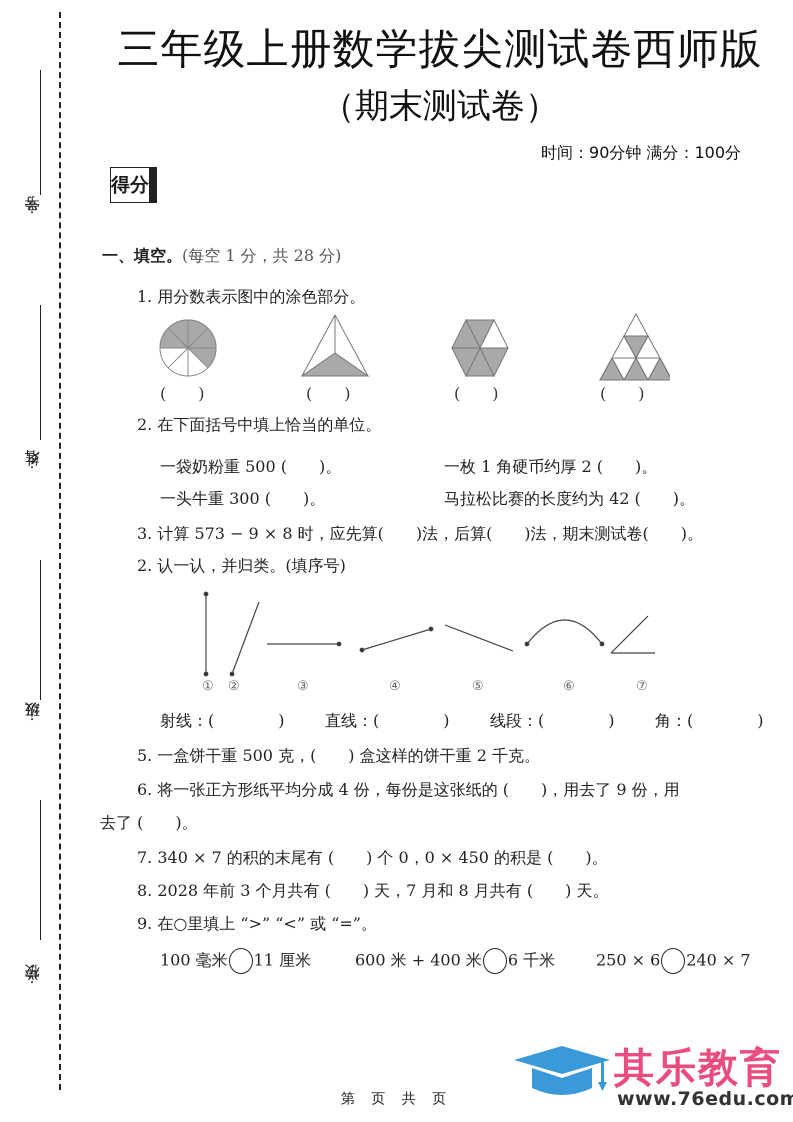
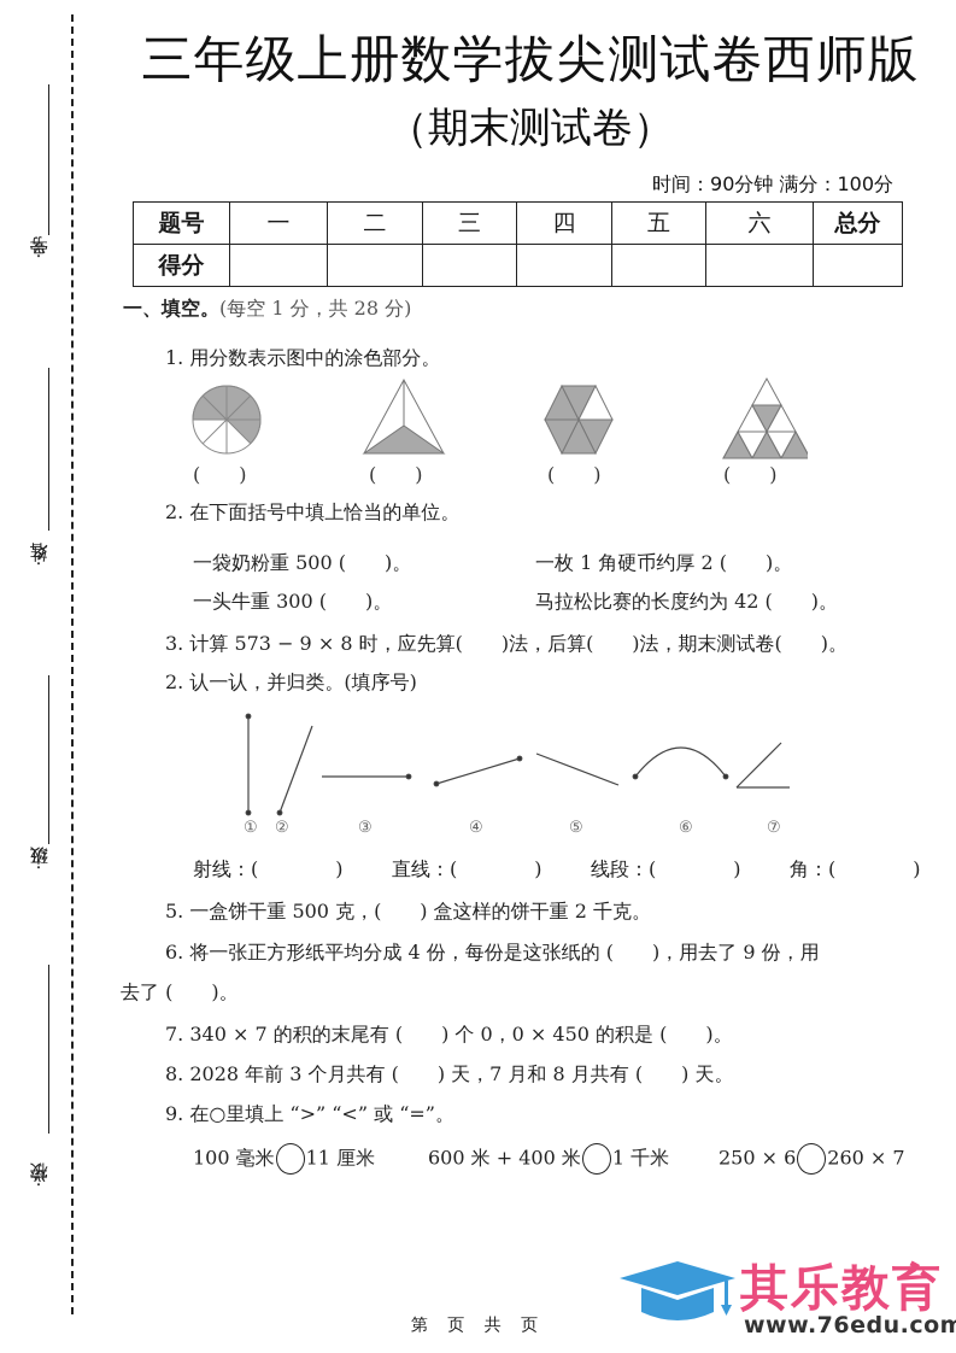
  三年级上册数学拔尖测试卷西师版
  （期末测试卷）
  时间：90分钟 满分：100分
+ 题号	一	二	三	四	五	六	总分
  得分
  一、填空。(每空 1 分，共 28 分)
  1. 用分数表示图中的涂色部分。
  ( )
  ( )
  ( )
  ( )
  2. 在下面括号中填上恰当的单位。
  一袋奶粉重 500 ( )。
  一枚 1 角硬币约厚 2 ( )。
  一头牛重 300 ( )。
  马拉松比赛的长度约为 42 ( )。
  3. 计算 573 − 9 × 8 时，应先算( )法，后算( )法，期末测试卷( )。
  2. 认一认，并归类。(填序号)
  ①
  ②
  ③
  ④
  ⑤
  ⑥
  ⑦
  射线：( )
  直线：( )
  线段：( )
  角：( )
  5. 一盒饼干重 500 克，( ) 盒这样的饼干重 2 千克。
  6. 将一张正方形纸平均分成 4 份，每份是这张纸的 ( )，用去了 9 份，用
  去了 ( )。
  7. 340 × 7 的积的末尾有 ( ) 个 0，0 × 450 的积是 ( )。
  8. 2028 年前 3 个月共有 ( ) 天，7 月和 8 月共有 ( ) 天。
  9. 在○里填上 “>” “<” 或 “=”。
  100 毫米 11 厘米
- 600 米 + 400 米 6 千米
+ 600 米 + 400 米 1 千米
- 250 × 6 240 × 7
+ 250 × 6 260 × 7
  其乐教育
  www.76edu.com
  第 页 共 页
